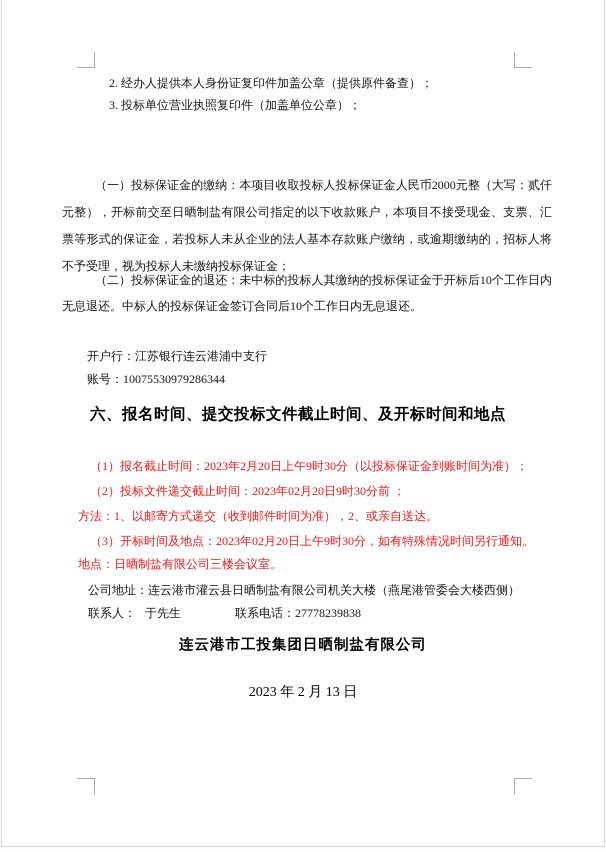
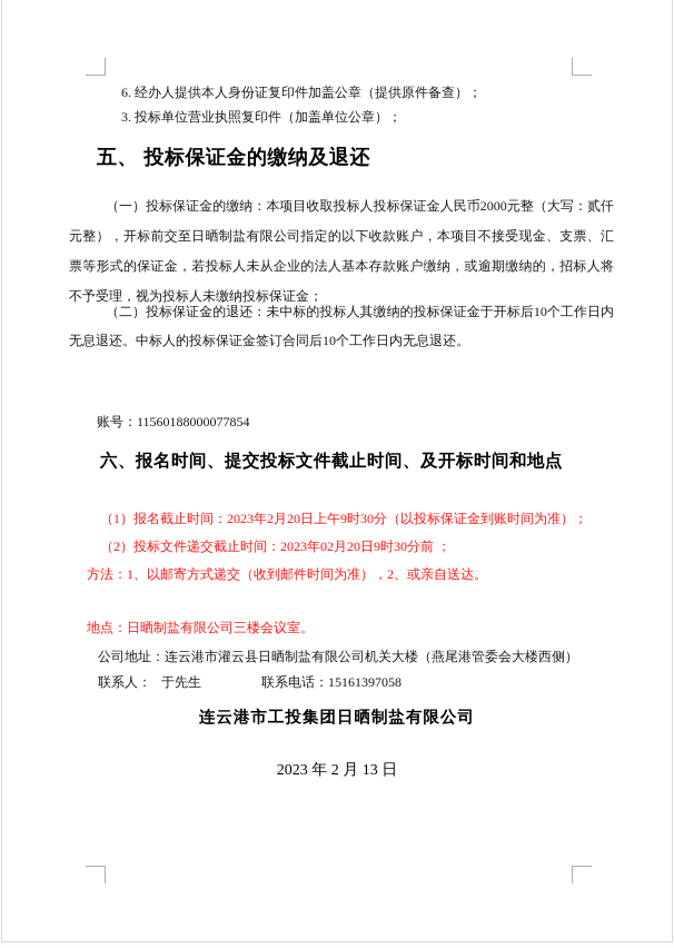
- 2. 经办人提供本人身份证复印件加盖公章（提供原件备查）；
+ 6. 经办人提供本人身份证复印件加盖公章（提供原件备查）；
  3. 投标单位营业执照复印件（加盖单位公章）；
+ 五、 投标保证金的缴纳及退还
  （一）投标保证金的缴纳：本项目收取投标人投标保证金人民币2000元整（大写：贰仟元整），开标前交至日晒制盐有限公司指定的以下收款账户，本项目不接受现金、支票、汇票等形式的保证金，若投标人未从企业的法人基本存款账户缴纳，或逾期缴纳的，招标人将不予受理，视为投标人未缴纳投标保证金；
  （二）投标保证金的退还：未中标的投标人其缴纳的投标保证金于开标后10个工作日内无息退还。中标人的投标保证金签订合同后10个工作日内无息退还。
- 开户行：江苏银行连云港浦中支行
- 账号：10075530979286344
+ 账号：11560188000077854
  六、报名时间、提交投标文件截止时间、及开标时间和地点
  （1）报名截止时间：2023年2月20日上午9时30分（以投标保证金到账时间为准）；
  （2）投标文件递交截止时间：2023年02月20日9时30分前 ；
  方法：1、以邮寄方式递交（收到邮件时间为准），2、或亲自送达。
- （3）开标时间及地点：2023年02月20日上午9时30分，如有特殊情况时间另行通知。
  地点：日晒制盐有限公司三楼会议室。
  公司地址：连云港市灌云县日晒制盐有限公司机关大楼（燕尾港管委会大楼西侧）
  联系人：
  于先生
- 联系电话：27778239838
+ 联系电话：15161397058
  连云港市工投集团日晒制盐有限公司
  2023 年 2 月 13 日
